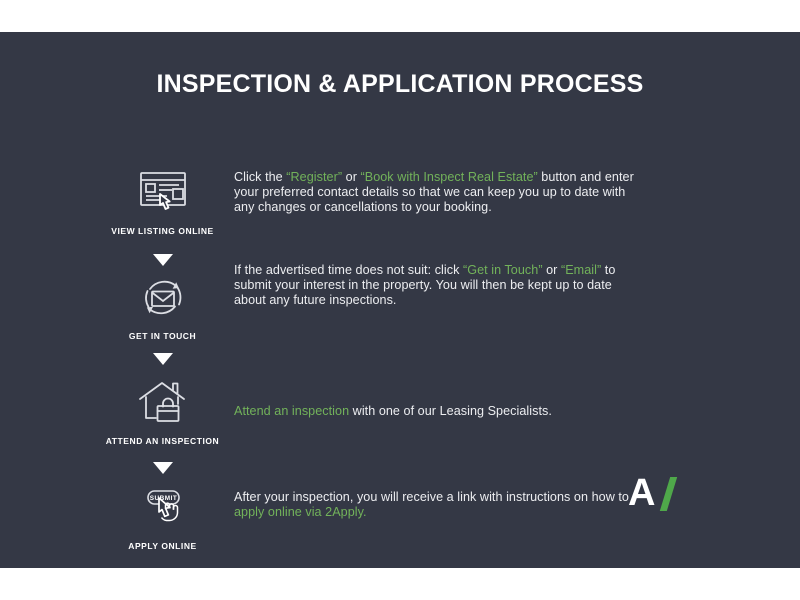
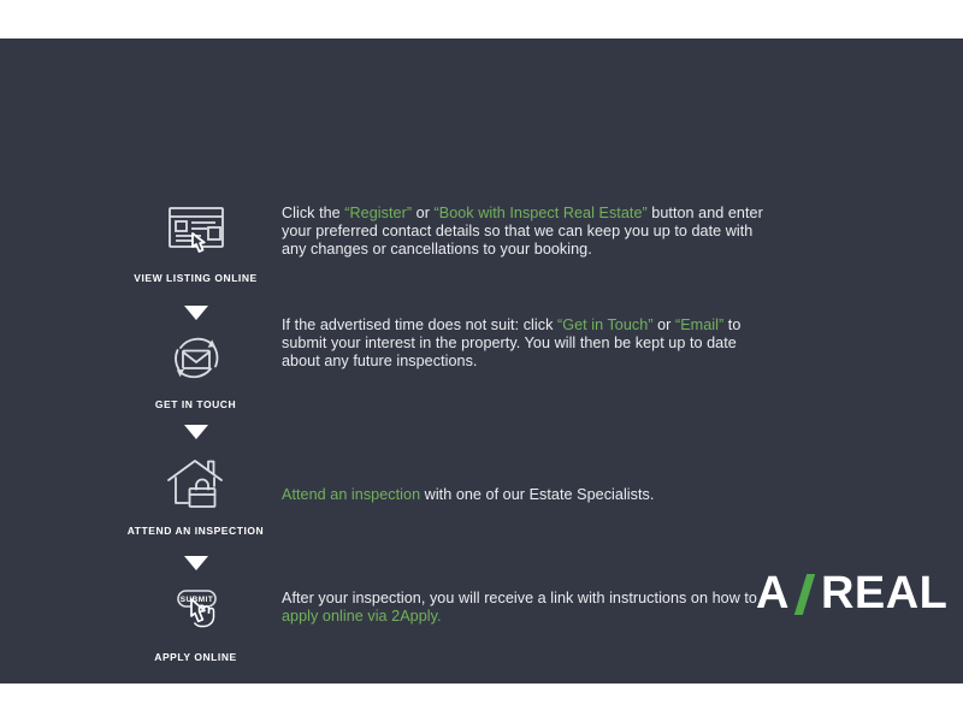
- INSPECTION & APPLICATION PROCESS
  VIEW LISTING ONLINE
  Click the “Register” or “Book with Inspect Real Estate” button and enter your preferred contact details so that we can keep you up to date with any changes or cancellations to your booking.
  GET IN TOUCH
  If the advertised time does not suit: click “Get in Touch” or “Email” to submit your interest in the property. You will then be kept up to date about any future inspections.
  ATTEND AN INSPECTION
- Attend an inspection with one of our Leasing Specialists.
+ Attend an inspection with one of our Estate Specialists.
  APPLY ONLINE
  After your inspection, you will receive a link with instructions on how to apply online via 2Apply.
  A
+ REAL
